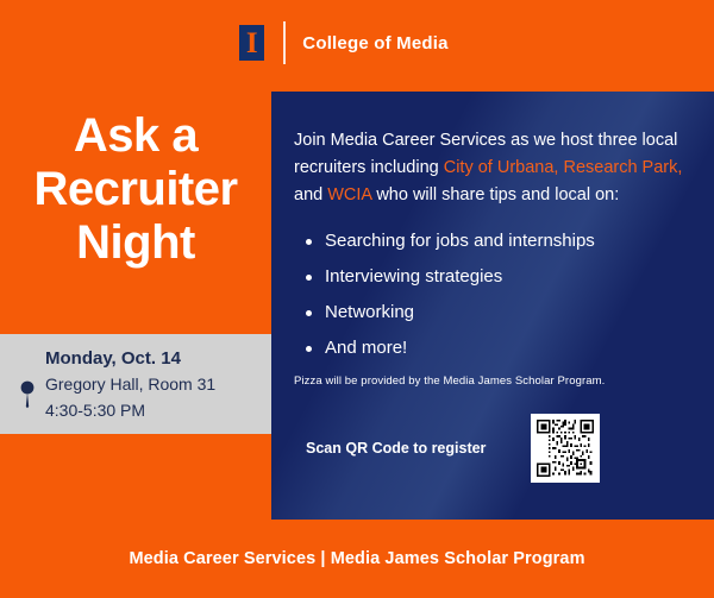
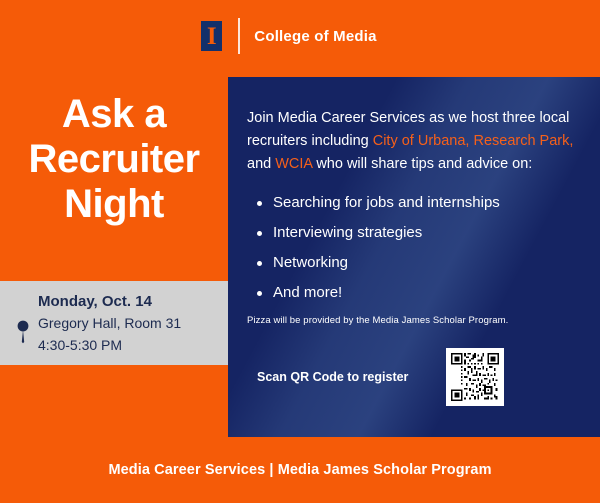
  I
  College of Media
  Ask a
  Recruiter
  Night
  Monday, Oct. 14
  Gregory Hall, Room 31
  4:30-5:30 PM
- Join Media Career Services as we host three local recruiters including City of Urbana, Research Park, and WCIA who will share tips and local on:
+ Join Media Career Services as we host three local recruiters including City of Urbana, Research Park, and WCIA who will share tips and advice on:
  Searching for jobs and internships
  Interviewing strategies
  Networking
  And more!
  Pizza will be provided by the Media James Scholar Program.
  Scan QR Code to register
  Media Career Services | Media James Scholar Program
